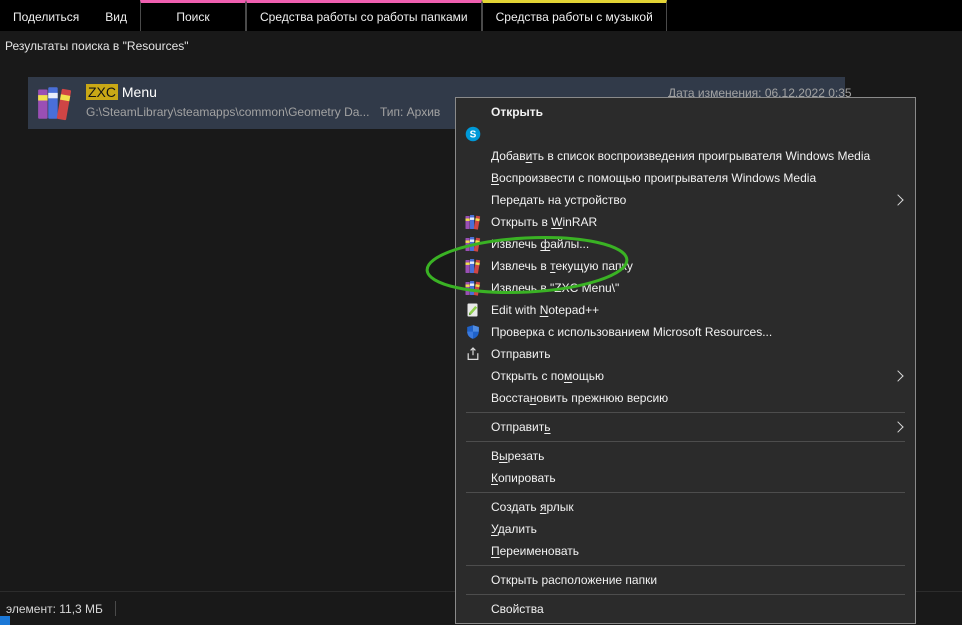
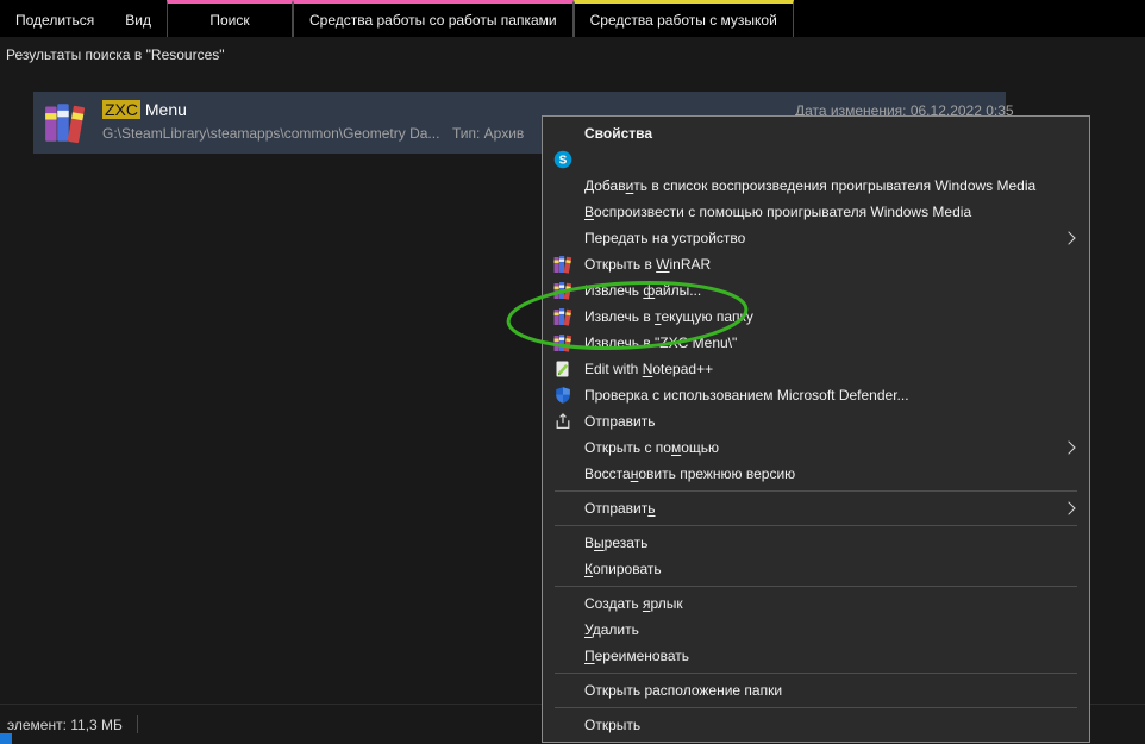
  Поделиться
  Вид
  Поиск
  Средства работы со работы папками
  Средства работы с музыкой
  Результаты поиска в "Resources"
  ZXC Menu
  G:\SteamLibrary\steamapps\common\Geometry Da...
  Тип: Архив
  Дата изменения: 06.12.2022 0:35
  элемент: 11,3 МБ
- Открыть
+ Свойства
  S
  Добавить в список воспроизведения проигрывателя Windows Media
  Воспроизвести с помощью проигрывателя Windows Media
  Передать на устройство
  Открыть в WinRAR
  Извлечь файлы...
  Извлечь в текущую папу
  Извлечь в " Menu\"
  Edit with Notepad++
- Проверка с использованием Microsoft Resources...
+ Проверка с использованием Microsoft Defender...
  Отправить
  Открыть с помощью
  Восстановить прежнюю версию
  Отправить
  Вырезать
  Копировать
  Создать ярлык
  Удалить
  Переименовать
  Открыть расположение папки
- Свойства
+ Открыть
